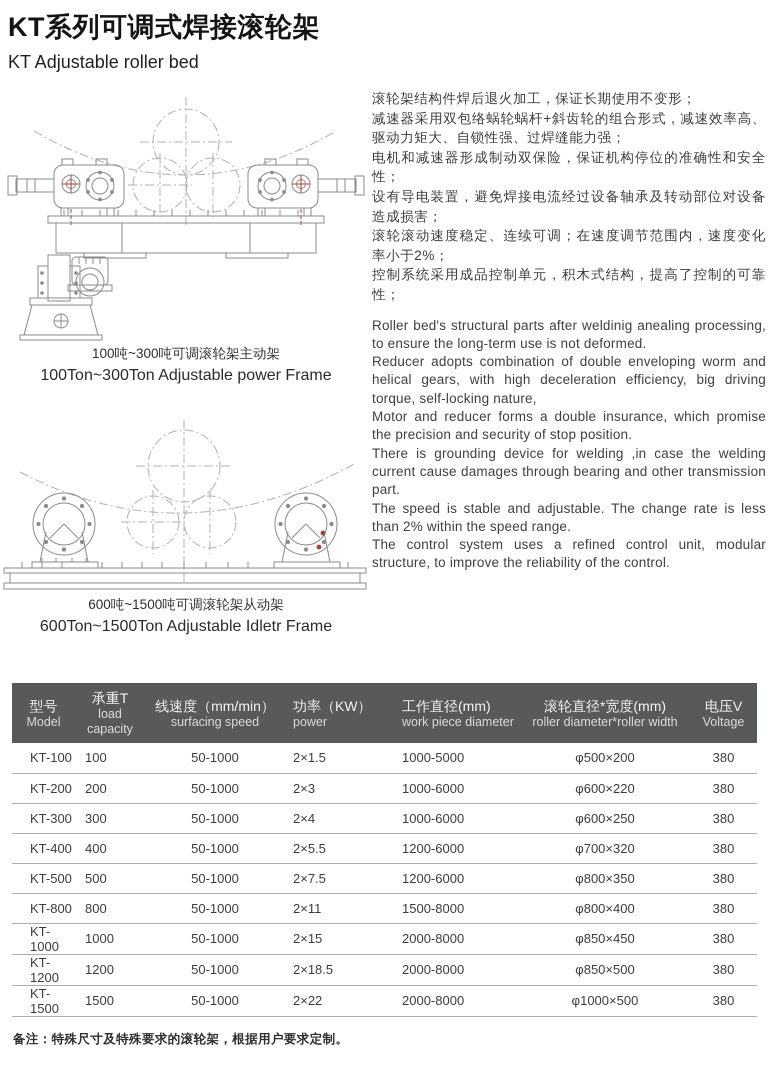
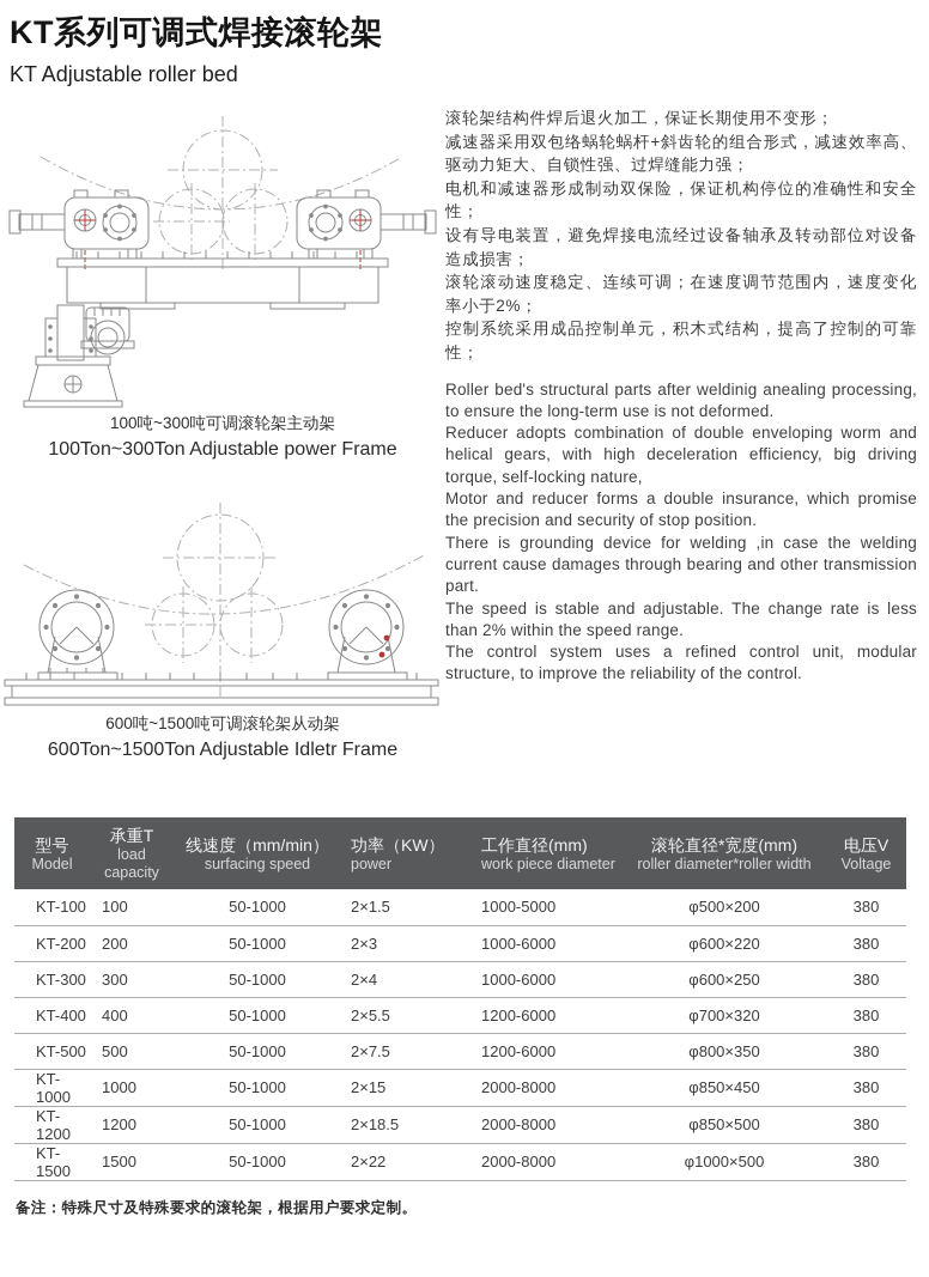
  KT系列可调式焊接滚轮架
  KT Adjustable roller bed
  100吨~300吨可调滚轮架主动架
  100Ton~300Ton Adjustable power Frame
  600吨~1500吨可调滚轮架从动架
  600Ton~1500Ton Adjustable Idletr Frame
  滚轮架结构件焊后退火加工，保证长期使用不变形；
  减速器采用双包络蜗轮蜗杆+斜齿轮的组合形式，减速效率高、驱动力矩大、自锁性强、过焊缝能力强；
  电机和减速器形成制动双保险，保证机构停位的准确性和安全性；
  设有导电装置，避免焊接电流经过设备轴承及转动部位对设备造成损害；
  滚轮滚动速度稳定、连续可调；在速度调节范围内，速度变化率小于2%；
  控制系统采用成品控制单元，积木式结构，提高了控制的可靠性；
  Roller bed's structural parts after weldinig anealing processing, to ensure the long-term use is not deformed.
  Reducer adopts combination of double enveloping worm and helical gears, with high deceleration efficiency, big driving torque, self-locking nature,
  Motor and reducer forms a double insurance, which promise the precision and security of stop position.
  There is grounding device for welding ,in case the welding current cause damages through bearing and other transmission part.
  The speed is stable and adjustable. The change rate is less than 2% within the speed range.
  The control system uses a refined control unit, modular structure, to improve the reliability of the control.
  型号 Model	承重T load capacity	线速度（mm/min） surfacing speed	功率（KW） power	工作直径(mm) work piece diameter	滚轮直径*宽度(mm) roller diameter*roller width	电压V Voltage
  KT-100	100	50-1000	2×1.5	1000-5000	φ500×200	380
  KT-200	200	50-1000	2×3	1000-6000	φ600×220	380
  KT-300	300	50-1000	2×4	1000-6000	φ600×250	380
  KT-400	400	50-1000	2×5.5	1200-6000	φ700×320	380
  KT-500	500	50-1000	2×7.5	1200-6000	φ800×350	380
- KT-800	800	50-1000	2×11	1500-8000	φ800×400	380
  KT-1000	1000	50-1000	2×15	2000-8000	φ850×450	380
  KT-1200	1200	50-1000	2×18.5	2000-8000	φ850×500	380
  KT-1500	1500	50-1000	2×22	2000-8000	φ1000×500	380
  备注：特殊尺寸及特殊要求的滚轮架，根据用户要求定制。
